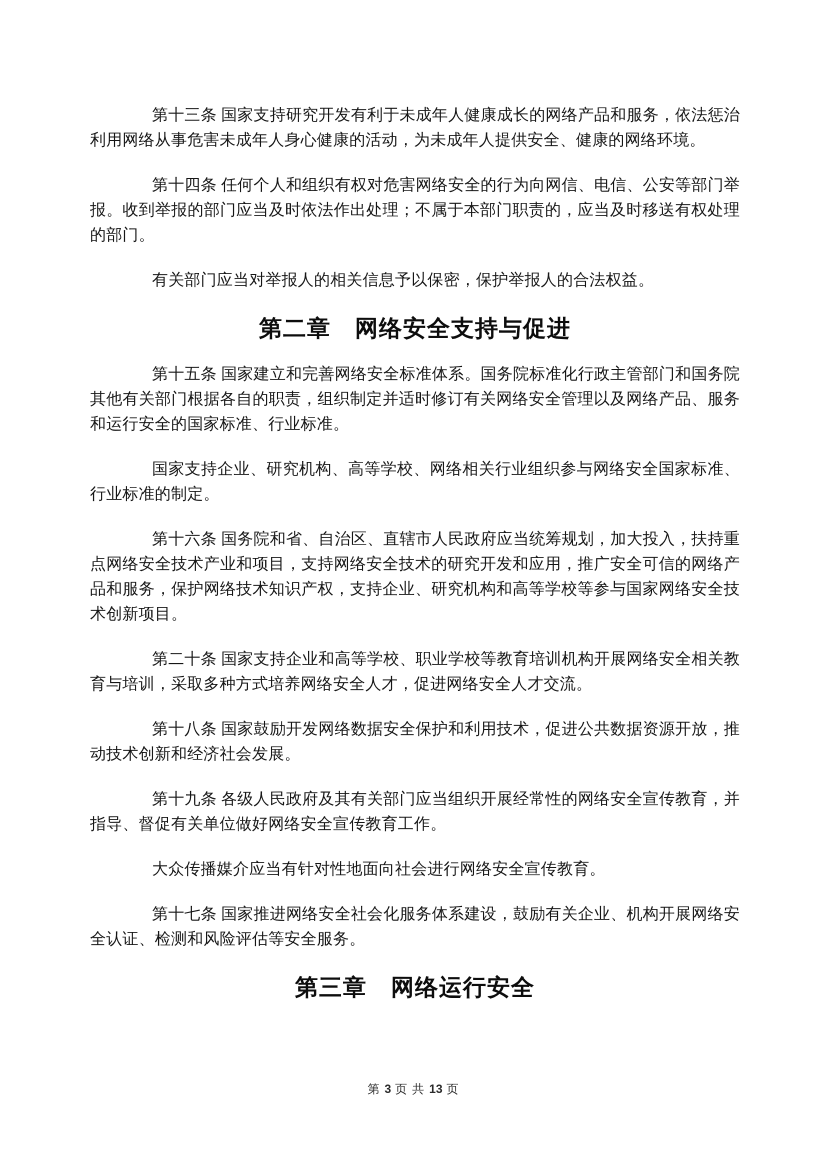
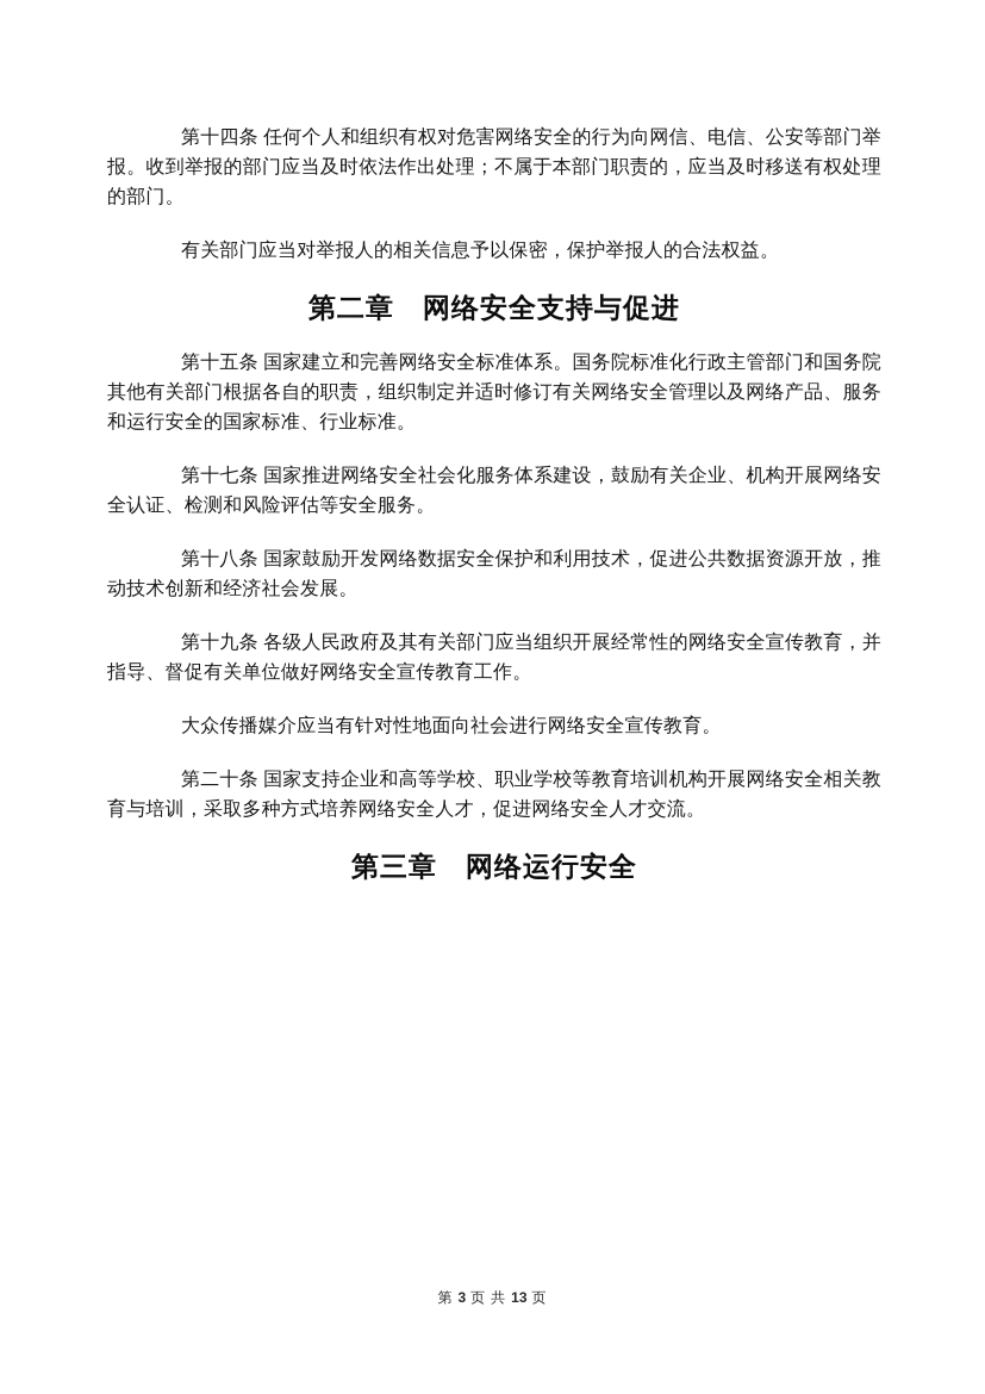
- 第十三条 国家支持研究开发有利于未成年人健康成长的网络产品和服务，依法惩治利用网络从事危害未成年人身心健康的活动，为未成年人提供安全、健康的网络环境。
  第十四条 任何个人和组织有权对危害网络安全的行为向网信、电信、公安等部门举报。收到举报的部门应当及时依法作出处理；不属于本部门职责的，应当及时移送有权处理的部门。
  有关部门应当对举报人的相关信息予以保密，保护举报人的合法权益。
  第二章 网络安全支持与促进
  第十五条 国家建立和完善网络安全标准体系。国务院标准化行政主管部门和国务院其他有关部门根据各自的职责，组织制定并适时修订有关网络安全管理以及网络产品、服务和运行安全的国家标准、行业标准。
- 国家支持企业、研究机构、高等学校、网络相关行业组织参与网络安全国家标准、行业标准的制定。
- 第十六条 国务院和省、自治区、直辖市人民政府应当统筹规划，加大投入，扶持重点网络安全技术产业和项目，支持网络安全技术的研究开发和应用，推广安全可信的网络产品和服务，保护网络技术知识产权，支持企业、研究机构和高等学校等参与国家网络安全技术创新项目。
- 第二十条 国家支持企业和高等学校、职业学校等教育培训机构开展网络安全相关教育与培训，采取多种方式培养网络安全人才，促进网络安全人才交流。
+ 第十七条 国家推进网络安全社会化服务体系建设，鼓励有关企业、机构开展网络安全认证、检测和风险评估等安全服务。
  第十八条 国家鼓励开发网络数据安全保护和利用技术，促进公共数据资源开放，推动技术创新和经济社会发展。
  第十九条 各级人民政府及其有关部门应当组织开展经常性的网络安全宣传教育，并指导、督促有关单位做好网络安全宣传教育工作。
  大众传播媒介应当有针对性地面向社会进行网络安全宣传教育。
- 第十七条 国家推进网络安全社会化服务体系建设，鼓励有关企业、机构开展网络安全认证、检测和风险评估等安全服务。
+ 第二十条 国家支持企业和高等学校、职业学校等教育培训机构开展网络安全相关教育与培训，采取多种方式培养网络安全人才，促进网络安全人才交流。
  第三章 网络运行安全
  第 3 页 共 13 页
